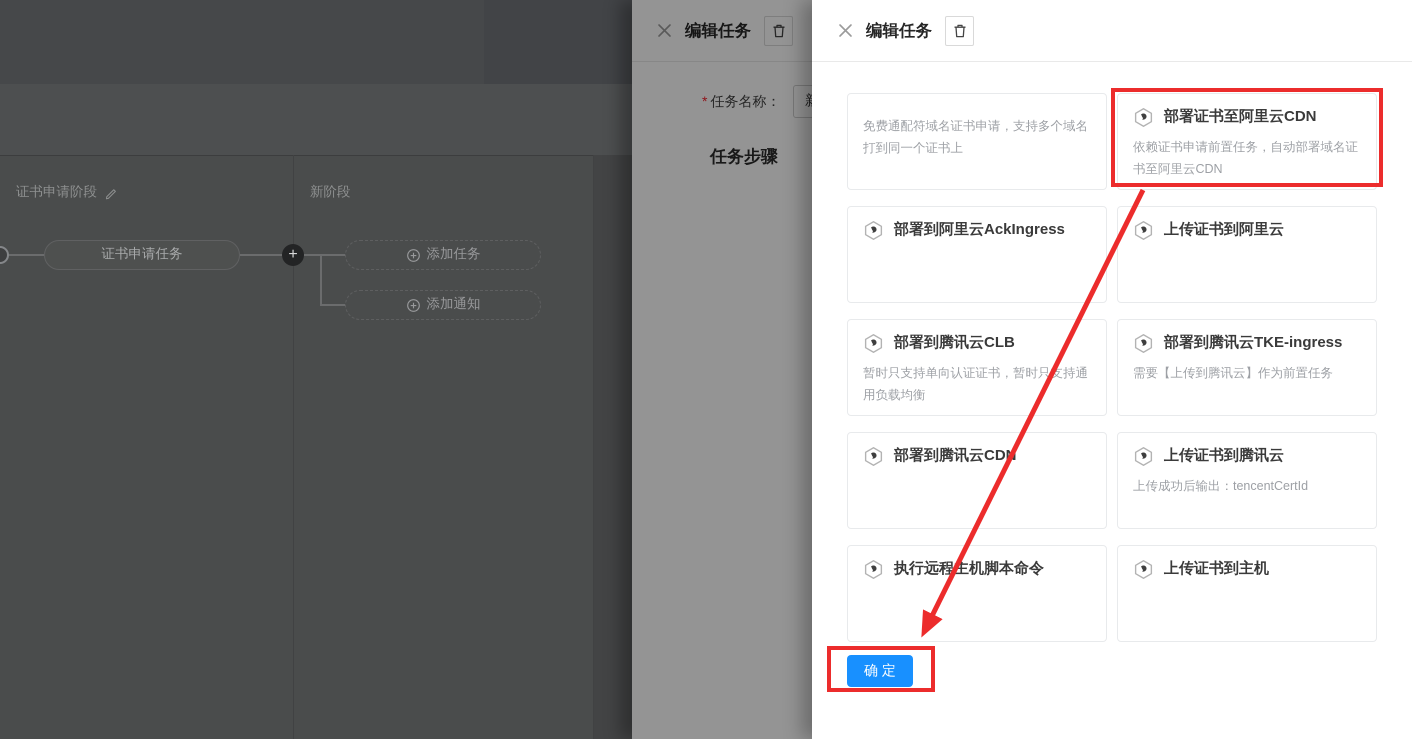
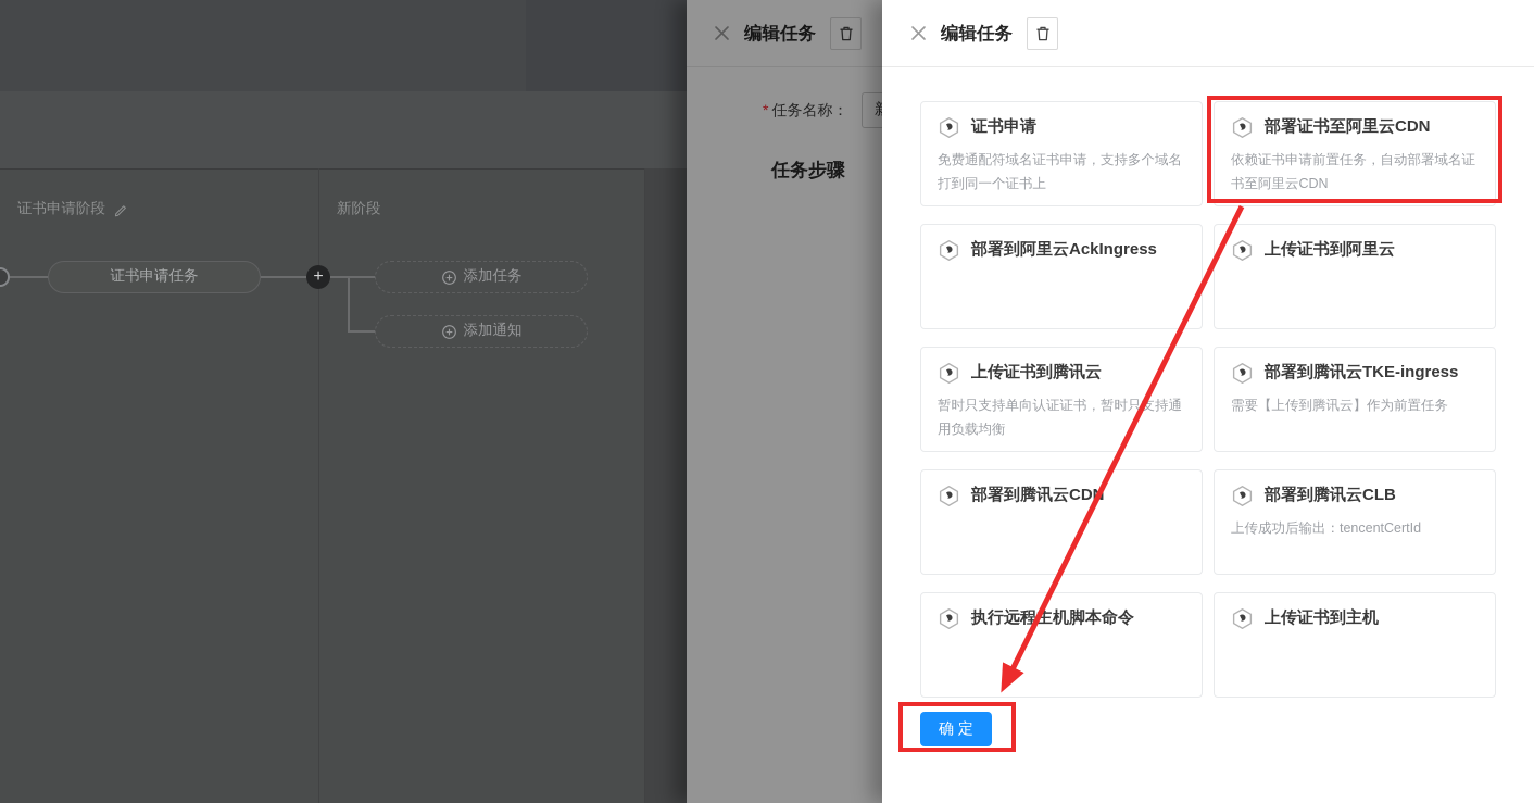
  证书申请阶段
  新阶段
  证书申请任务
  +
  添加任务
  添加通知
  编辑任务
  * 任务名称：
  任务步骤
  编辑任务
+ 证书申请
  免费通配符域名证书申请，支持多个域名打到同一个证书上
  部署证书至阿里云CDN
  依赖证书申请前置任务，自动部署域名证书至阿里云CDN
  部署到阿里云AckIngress
  上传证书到阿里云
- 部署到腾讯云CLB
+ 上传证书到腾讯云
  暂时只支持单向认证证书，暂时只支持通用负载均衡
  部署到腾讯云TKE-ingress
  需要【上传到腾讯云】作为前置任务
  部署到腾讯云CD
- 上传证书到腾讯云
+ 部署到腾讯云CLB
  上传成功后输出：tencentCertId
  执行远程主机脚本命令
  上传证书到主机
  确 定
